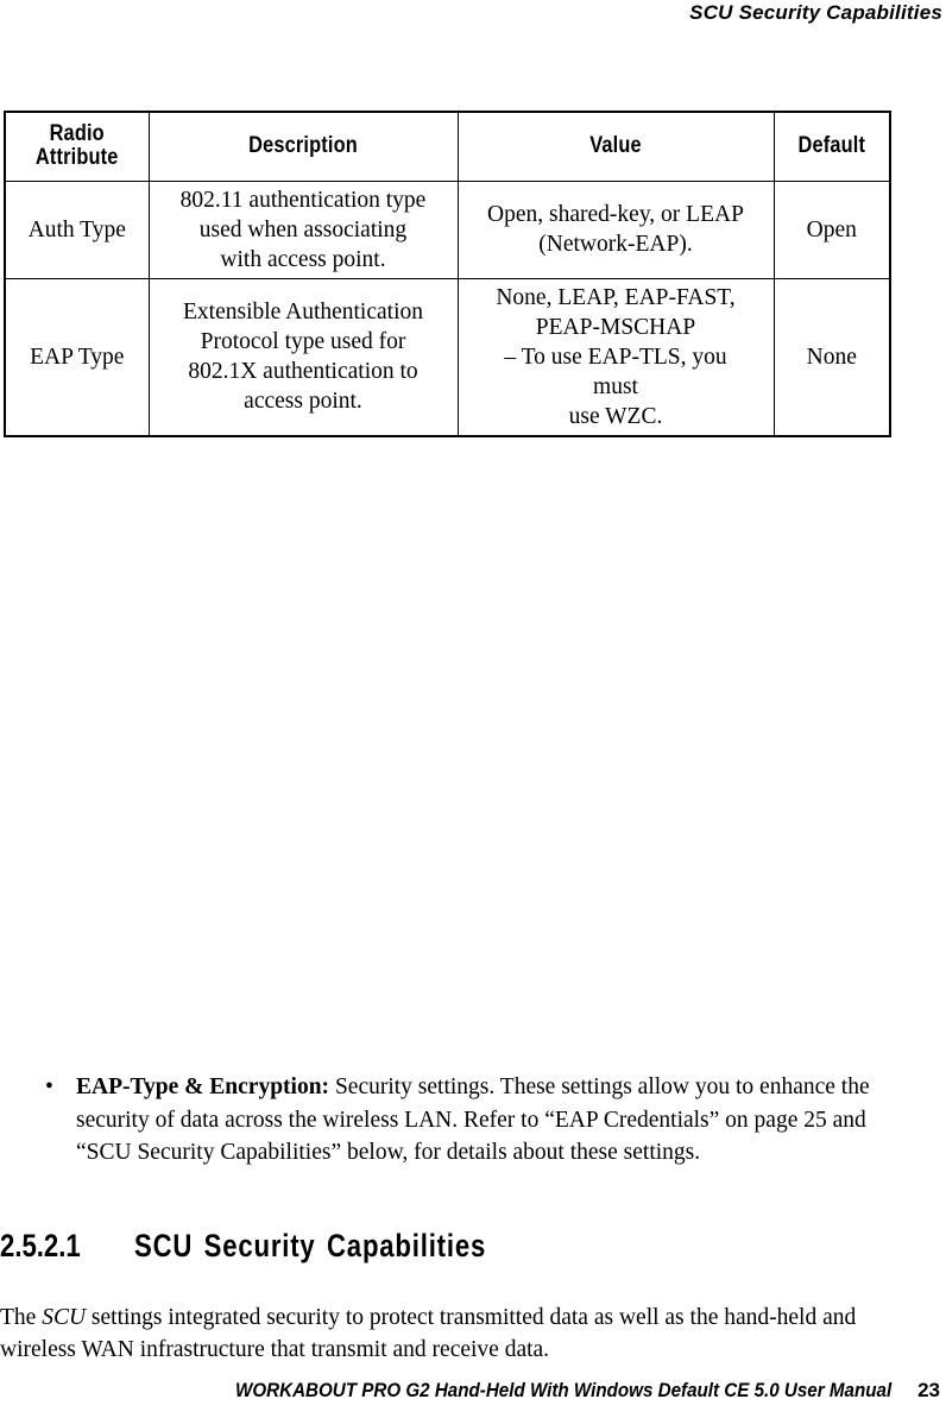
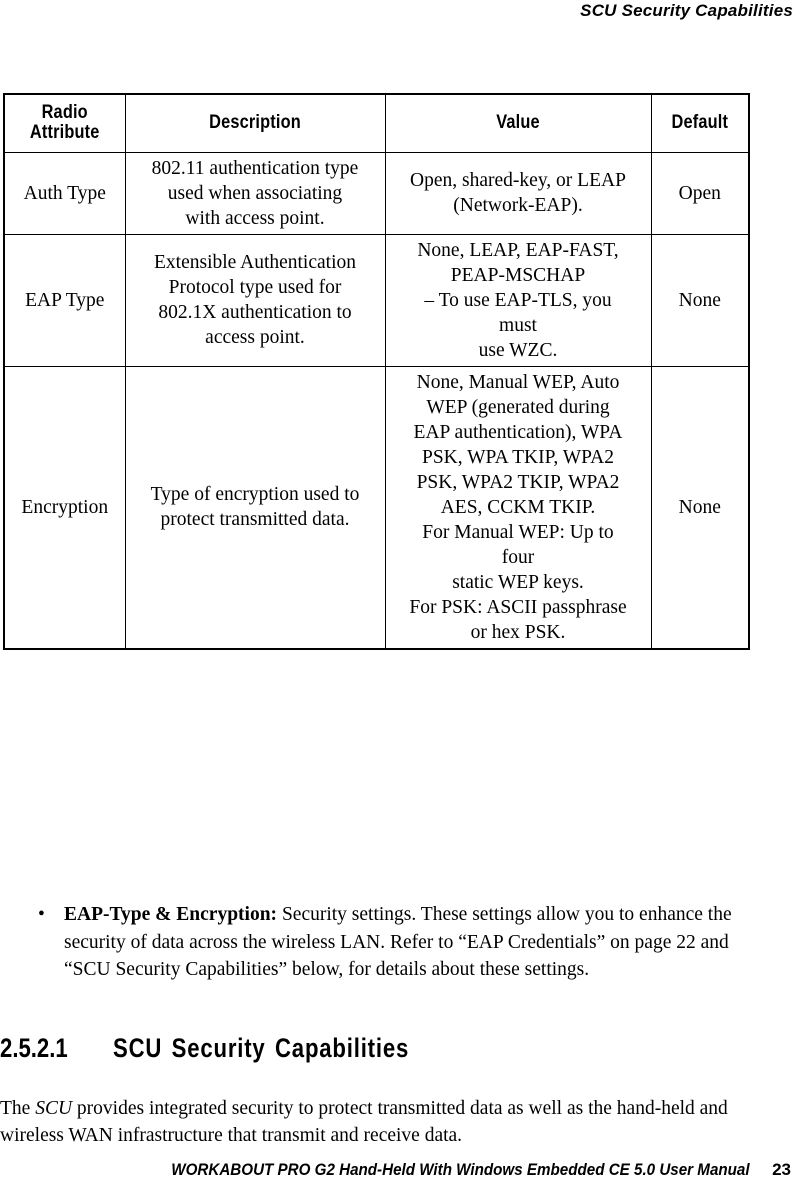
  SCU Security Capabilities
  Radio Attribute	Description	Value	Default
  Auth Type	802.11 authentication type used when associating with access point.	Open, shared-key, or LEAP (Network-EAP).	Open
  EAP Type	Extensible Authentication Protocol type used for 802.1X authentication to access point.	None, LEAP, EAP-FAST, PEAP-MSCHAP – To use EAP-TLS, you must use WZC.	None
+ Encryption	Type of encryption used to protect transmitted data.	None, Manual WEP, Auto WEP (generated during EAP authentication), WPA PSK, WPA TKIP, WPA2 PSK, WPA2 TKIP, WPA2 AES, CCKM TKIP. For Manual WEP: Up to four static WEP keys. For PSK: ASCII passphrase or hex PSK.	None
  •
- EAP-Type & Encryption: Security settings. These settings allow you to enhance the security of data across the wireless LAN. Refer to “EAP Credentials” on page 25 and “SCU Security Capabilities” below, for details about these settings.
+ EAP-Type & Encryption: Security settings. These settings allow you to enhance the security of data across the wireless LAN. Refer to “EAP Credentials” on page 22 and “SCU Security Capabilities” below, for details about these settings.
  2.5.2.1
  SCU Security Capabilities
- The SCU settings integrated security to protect transmitted data as well as the hand-held and wireless WAN infrastructure that transmit and receive data.
+ The SCU provides integrated security to protect transmitted data as well as the hand-held and wireless WAN infrastructure that transmit and receive data.
- WORKABOUT PRO G2 Hand-Held With Windows Default CE 5.0 User Manual
+ WORKABOUT PRO G2 Hand-Held With Windows Embedded CE 5.0 User Manual
  23
